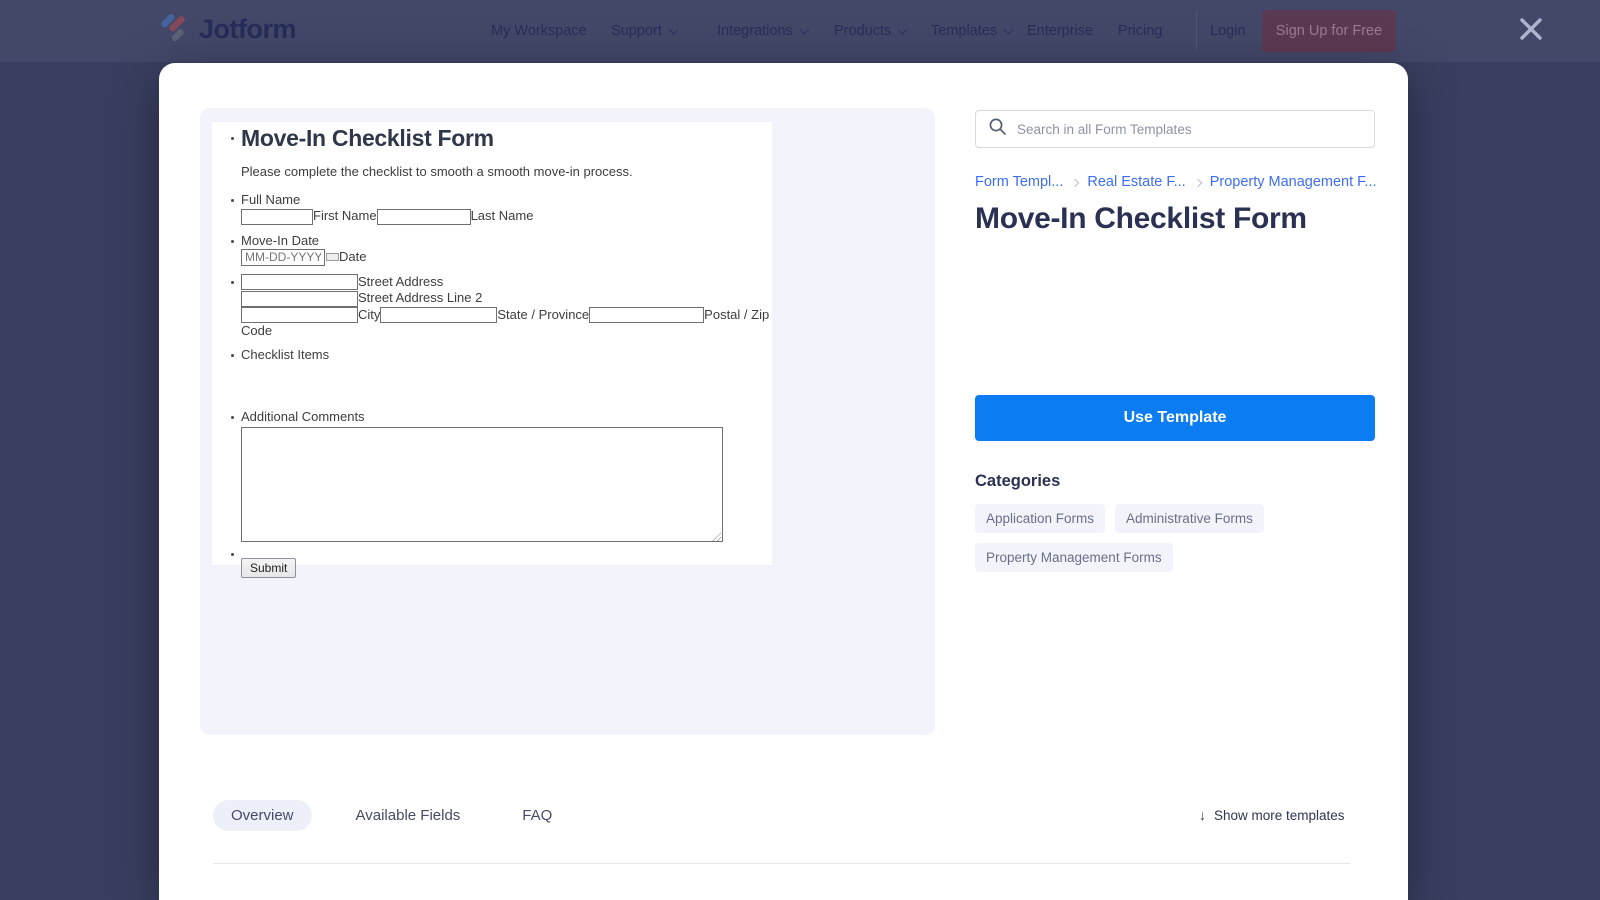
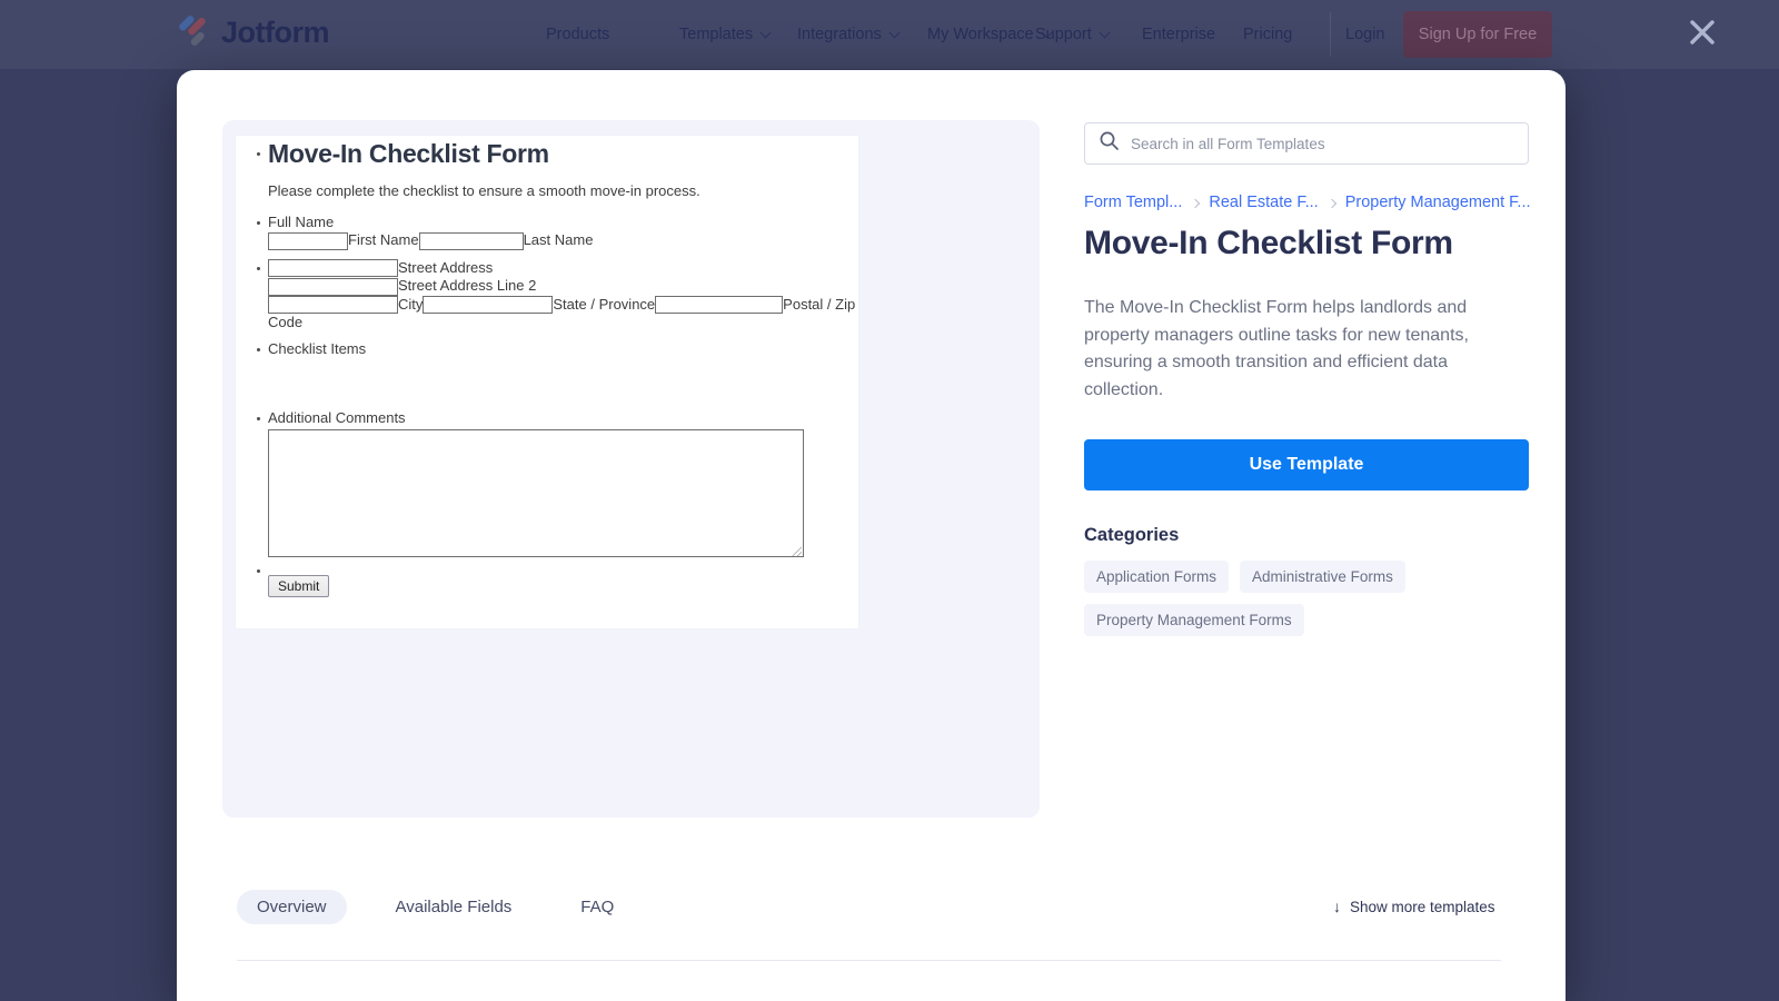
  Jotform
- My Workspace
+ Products
- Support
+ Templates
  Integrations
- Products
+ My Workspace
- Templates
+ Support
  Enterprise
  Pricing
  Login
  Sign Up for Free
  Move-In Checklist Form
- Please complete the checklist to smooth a smooth move-in process.
+ Please complete the checklist to ensure a smooth move-in process.
  Full Name
  First Name Last Name
- Move-In Date
- MM-DD-YYYY Date
  Street Address
  Street Address Line 2
  City State / Province Postal / Zip Code
  Checklist Items
  Additional Comments
  Submit
  Search in all Form Templates
  Form Templ...
  Real Estate F...
  Property Management F...
  Move-In Checklist Form
+ The Move-In Checklist Form helps landlords and property managers outline tasks for new tenants, ensuring a smooth transition and efficient data collection.
  Use Template
  Categories
  Application Forms
  Administrative Forms
  Property Management Forms
  Overview
  Available Fields
  FAQ
  ↓
  Show more templates
